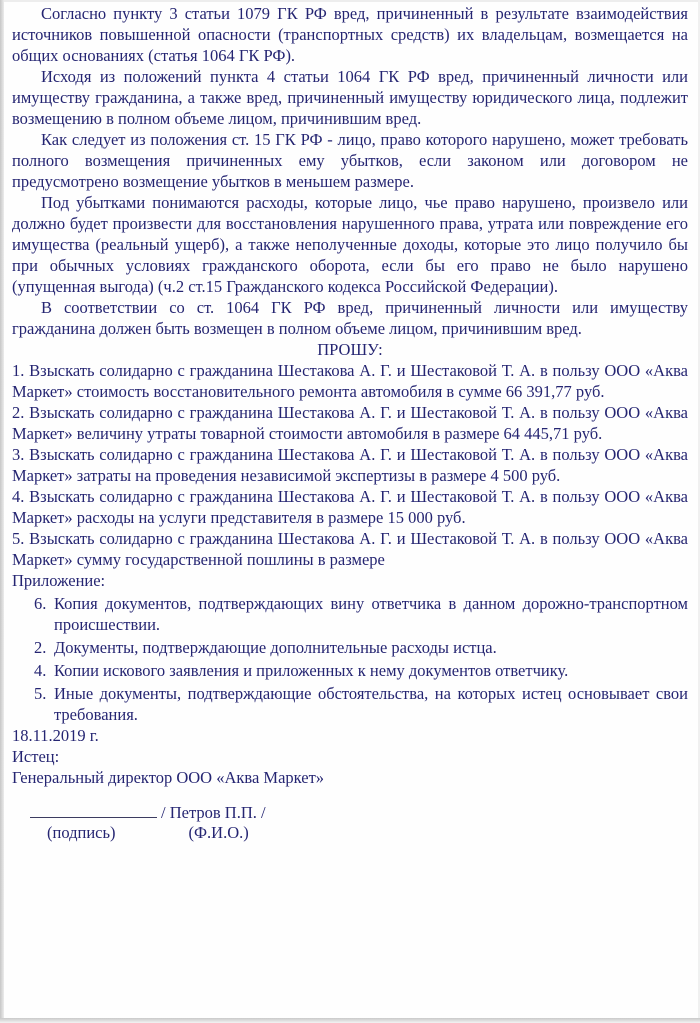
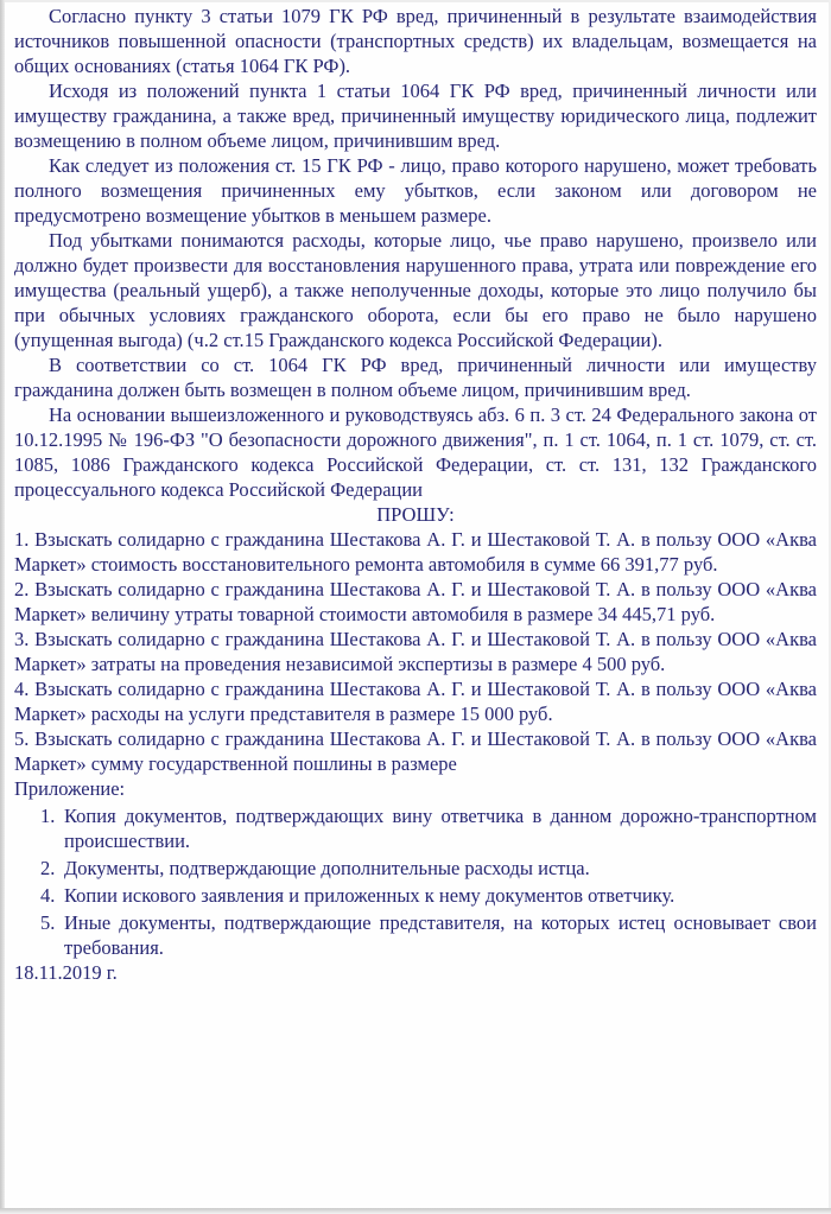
  Согласно пункту 3 статьи 1079 ГК РФ вред, причиненный в результате взаимодействия источников повышенной опасности (транспортных средств) их владельцам, возмещается на общих основаниях (статья 1064 ГК РФ).
- Исходя из положений пункта 4 статьи 1064 ГК РФ вред, причиненный личности или имуществу гражданина, а также вред, причиненный имуществу юридического лица, подлежит возмещению в полном объеме лицом, причинившим вред.
+ Исходя из положений пункта 1 статьи 1064 ГК РФ вред, причиненный личности или имуществу гражданина, а также вред, причиненный имуществу юридического лица, подлежит возмещению в полном объеме лицом, причинившим вред.
  Как следует из положения ст. 15 ГК РФ - лицо, право которого нарушено, может требовать полного возмещения причиненных ему убытков, если законом или договором не предусмотрено возмещение убытков в меньшем размере.
  Под убытками понимаются расходы, которые лицо, чье право нарушено, произвело или должно будет произвести для восстановления нарушенного права, утрата или повреждение его имущества (реальный ущерб), а также неполученные доходы, которые это лицо получило бы при обычных условиях гражданского оборота, если бы его право не было нарушено (упущенная выгода) (ч.2 ст.15 Гражданского кодекса Российской Федерации).
  В соответствии со ст. 1064 ГК РФ вред, причиненный личности или имуществу гражданина должен быть возмещен в полном объеме лицом, причинившим вред.
+ На основании вышеизложенного и руководствуясь абз. 6 п. 3 ст. 24 Федерального закона от 10.12.1995 № 196-ФЗ "О безопасности дорожного движения", п. 1 ст. 1064, п. 1 ст. 1079, ст. ст. 1085, 1086 Гражданского кодекса Российской Федерации, ст. ст. 131, 132 Гражданского процессуального кодекса Российской Федерации
  ПРОШУ:
  1. Взыскать солидарно с гражданина Шестакова А. Г. и Шестаковой Т. А. в пользу ООО «Аква Маркет» стоимость восстановительного ремонта автомобиля в сумме 66 391,77 руб.
- 2. Взыскать солидарно с гражданина Шестакова А. Г. и Шестаковой Т. А. в пользу ООО «Аква Маркет» величину утраты товарной стоимости автомобиля в размере 64 445,71 руб.
+ 2. Взыскать солидарно с гражданина Шестакова А. Г. и Шестаковой Т. А. в пользу ООО «Аква Маркет» величину утраты товарной стоимости автомобиля в размере 34 445,71 руб.
  3. Взыскать солидарно с гражданина Шестакова А. Г. и Шестаковой Т. А. в пользу ООО «Аква Маркет» затраты на проведения независимой экспертизы в размере 4 500 руб.
  4. Взыскать солидарно с гражданина Шестакова А. Г. и Шестаковой Т. А. в пользу ООО «Аква Маркет» расходы на услуги представителя в размере 15 000 руб.
  5. Взыскать солидарно с гражданина Шестакова А. Г. и Шестаковой Т. А. в пользу ООО «Аква Маркет» сумму государственной пошлины в размере
  Приложение:
- 6. Копия документов, подтверждающих вину ответчика в данном дорожно-транспортном происшествии.
+ 1. Копия документов, подтверждающих вину ответчика в данном дорожно-транспортном происшествии.
  2. Документы, подтверждающие дополнительные расходы истца.
  4. Копии искового заявления и приложенных к нему документов ответчику.
- 5. Иные документы, подтверждающие обстоятельства, на которых истец основывает свои требования.
+ 5. Иные документы, подтверждающие представителя, на которых истец основывает свои требования.
  18.11.2019 г.
- Истец:
- Генеральный директор ООО «Аква Маркет»
- / Петров П.П. /
- (подпись)
- (Ф.И.О.)
